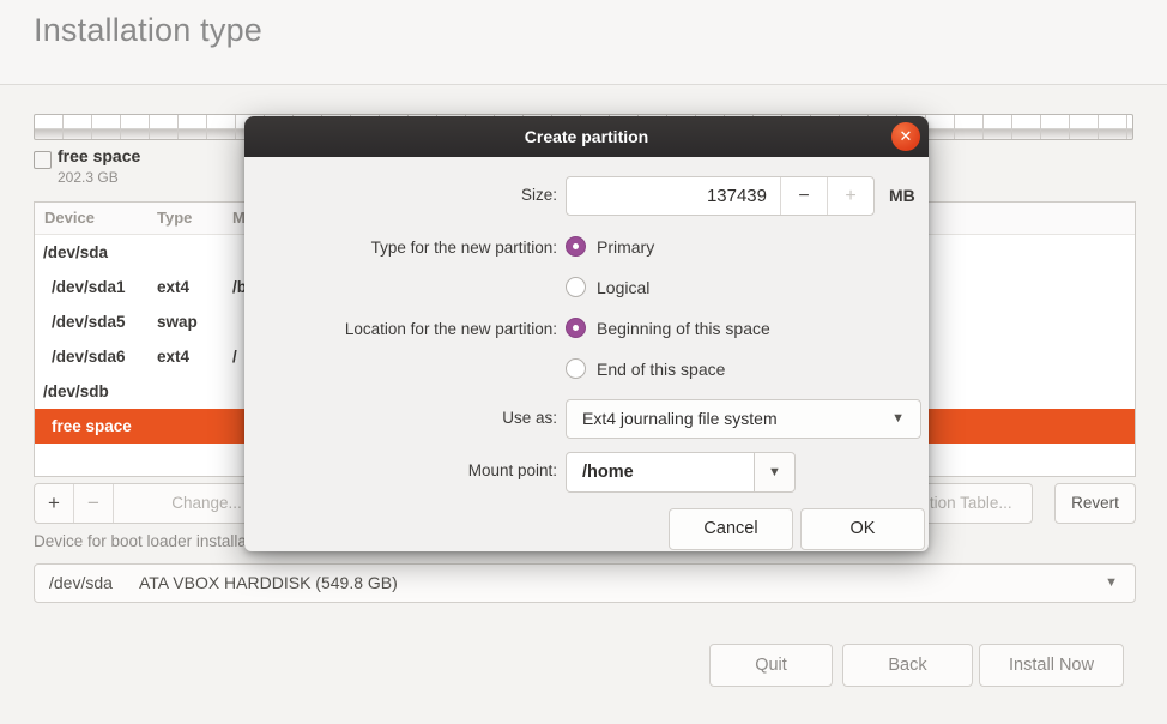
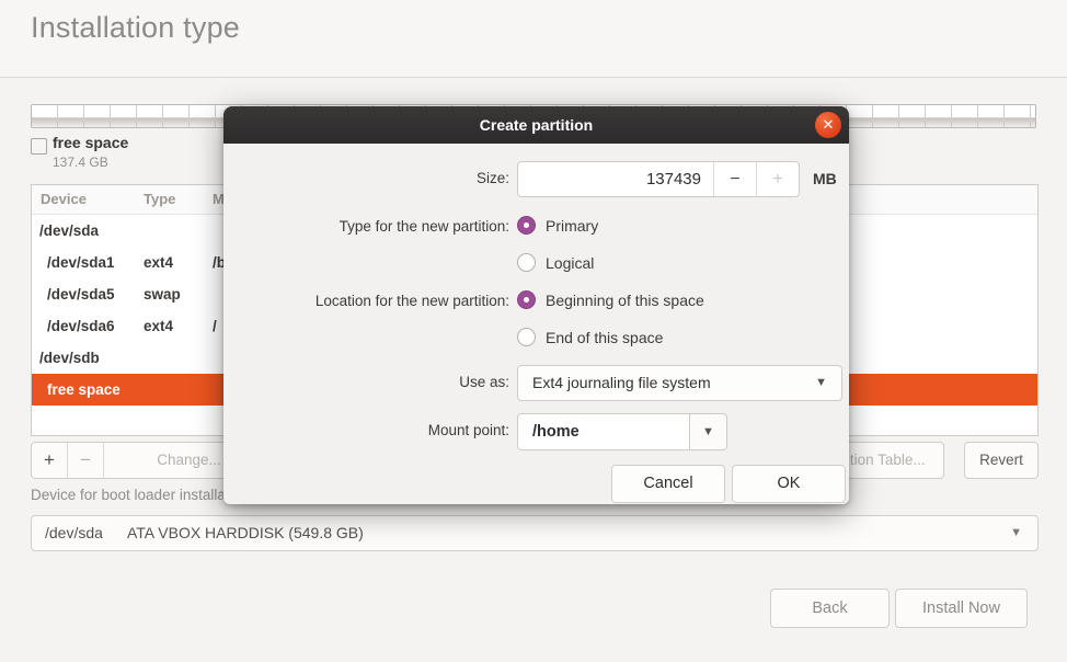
  Installation type
  free space
- 202.3 GB
+ 137.4 GB
  Device
  Type
  /dev/sda
  /dev/sda1
  ext4
  /dev/sda5
  swap
  /dev/sda6
  ext4
  /
  /dev/sdb
  free space
  +
  −
  Change...
  Revert
  Device for boot loader installa
  /dev/sda
  ATA VBOX HARDDISK (549.8 GB)
  ▼
- Quit
  Back
  Install Now
  Create partition
  ✕
  Size:
  137439
  −
  +
  MB
  Type for the new partition:
  Primary
  Logical
  Location for the new partition:
  Beginning of this space
  End of this space
  Use as:
  Ext4 journaling file system
  ▼
  Mount point:
  /home
  ▼
  Cancel
  OK
